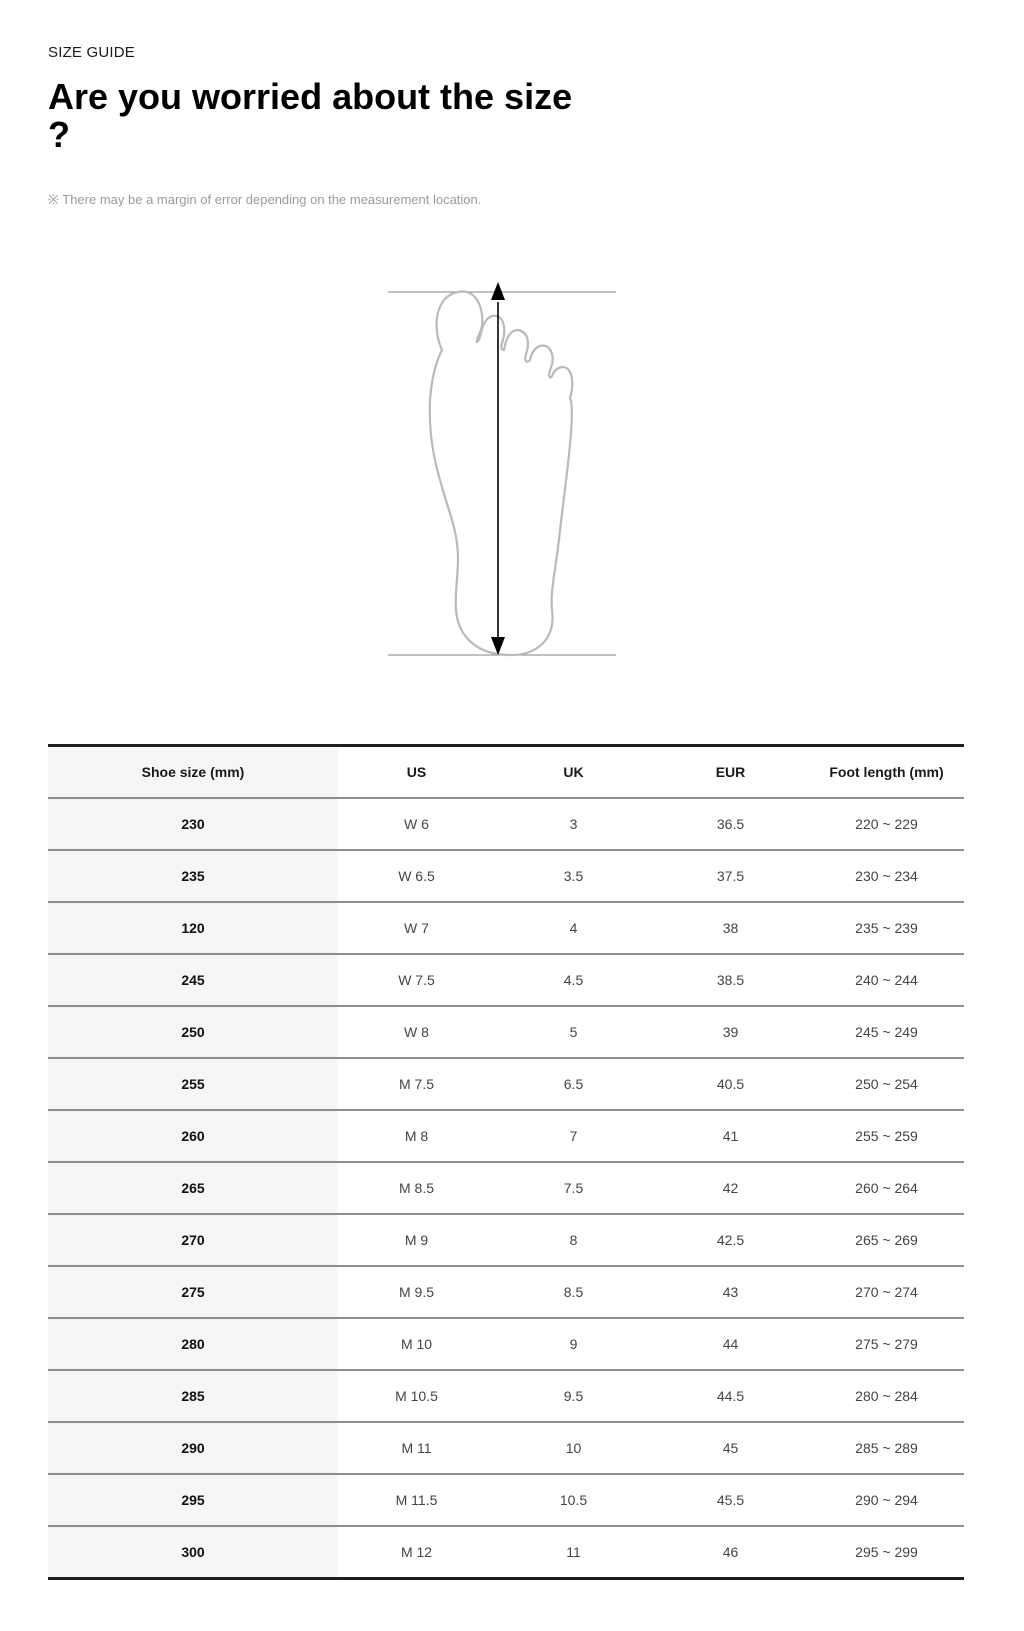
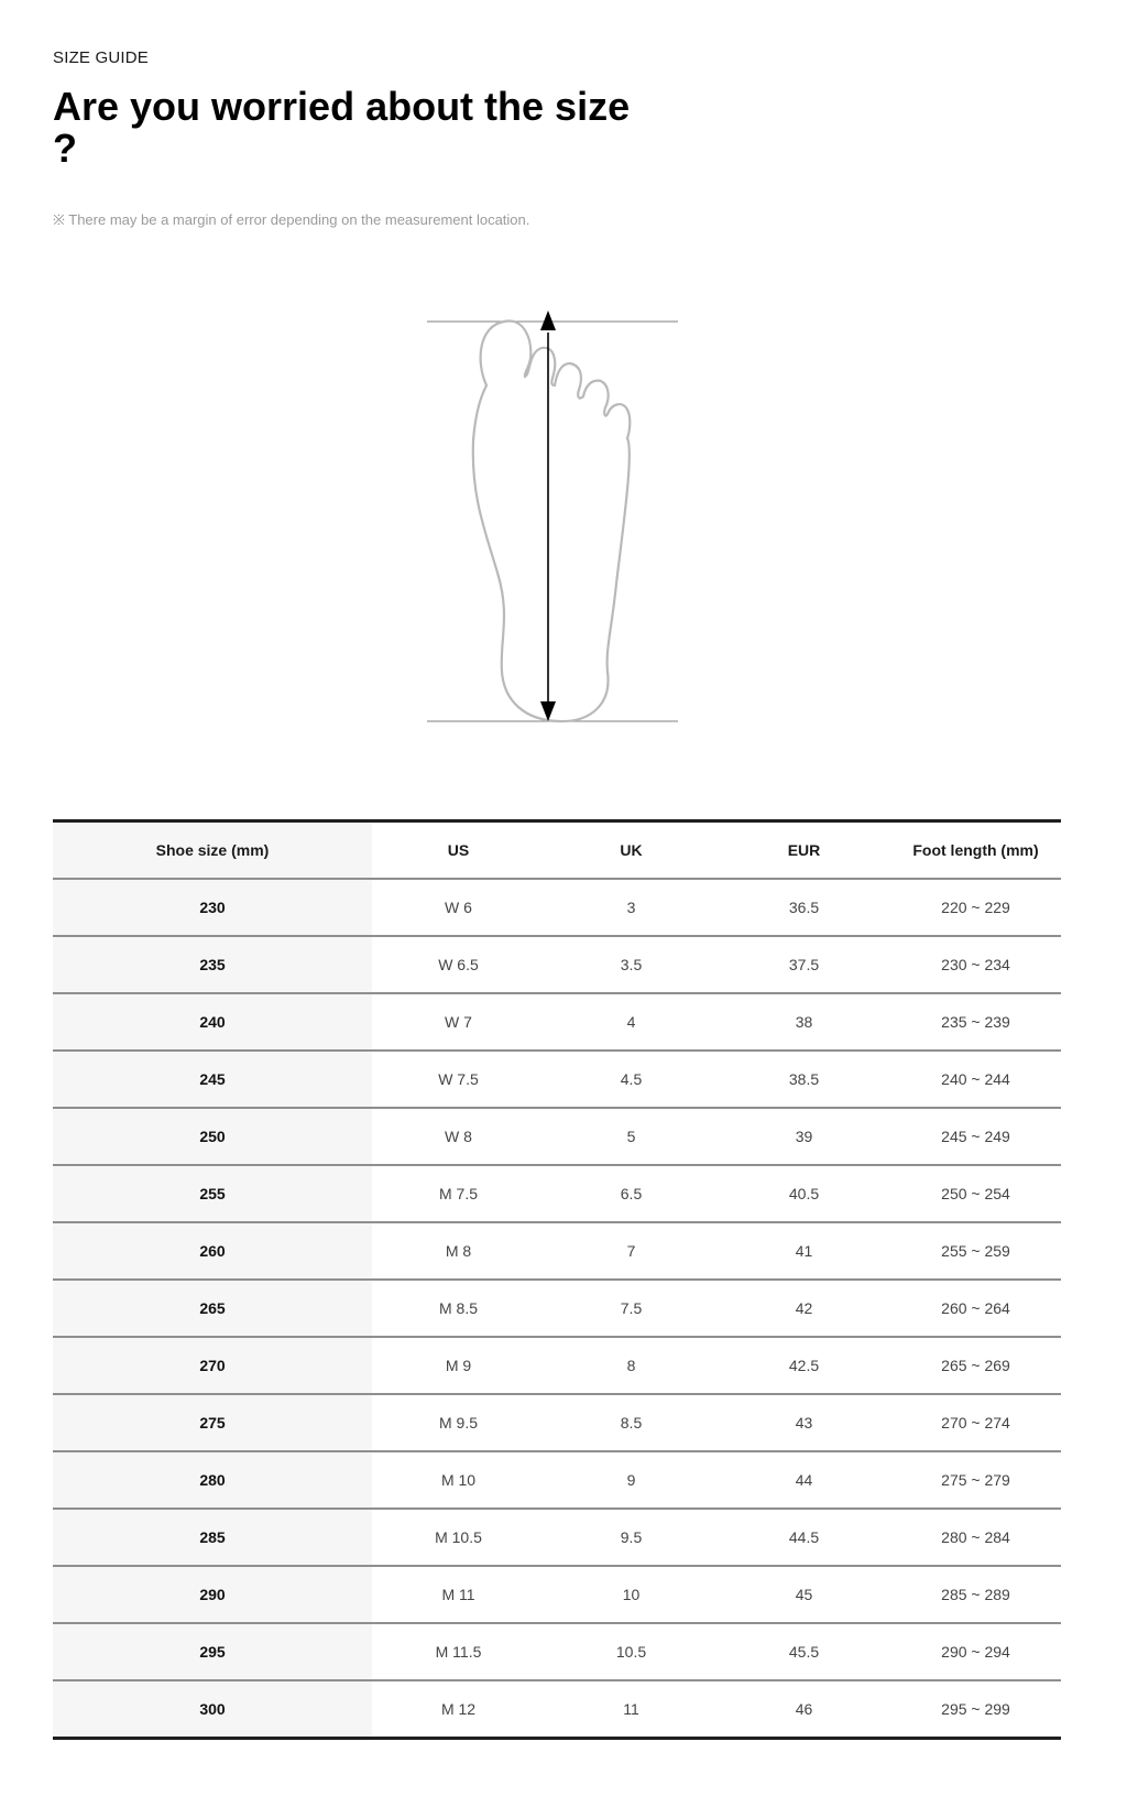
  SIZE GUIDE
  Are you worried about the size ?
  ※ There may be a margin of error depending on the measurement location.
  Shoe size (mm)	US	UK	EUR	Foot length (mm)
  230	W 6	3	36.5	220 ~ 229
  235	W 6.5	3.5	37.5	230 ~ 234
- 120	W 7	4	38	235 ~ 239
+ 240	W 7	4	38	235 ~ 239
  245	W 7.5	4.5	38.5	240 ~ 244
  250	W 8	5	39	245 ~ 249
  255	M 7.5	6.5	40.5	250 ~ 254
  260	M 8	7	41	255 ~ 259
  265	M 8.5	7.5	42	260 ~ 264
  270	M 9	8	42.5	265 ~ 269
  275	M 9.5	8.5	43	270 ~ 274
  280	M 10	9	44	275 ~ 279
  285	M 10.5	9.5	44.5	280 ~ 284
  290	M 11	10	45	285 ~ 289
  295	M 11.5	10.5	45.5	290 ~ 294
  300	M 12	11	46	295 ~ 299
